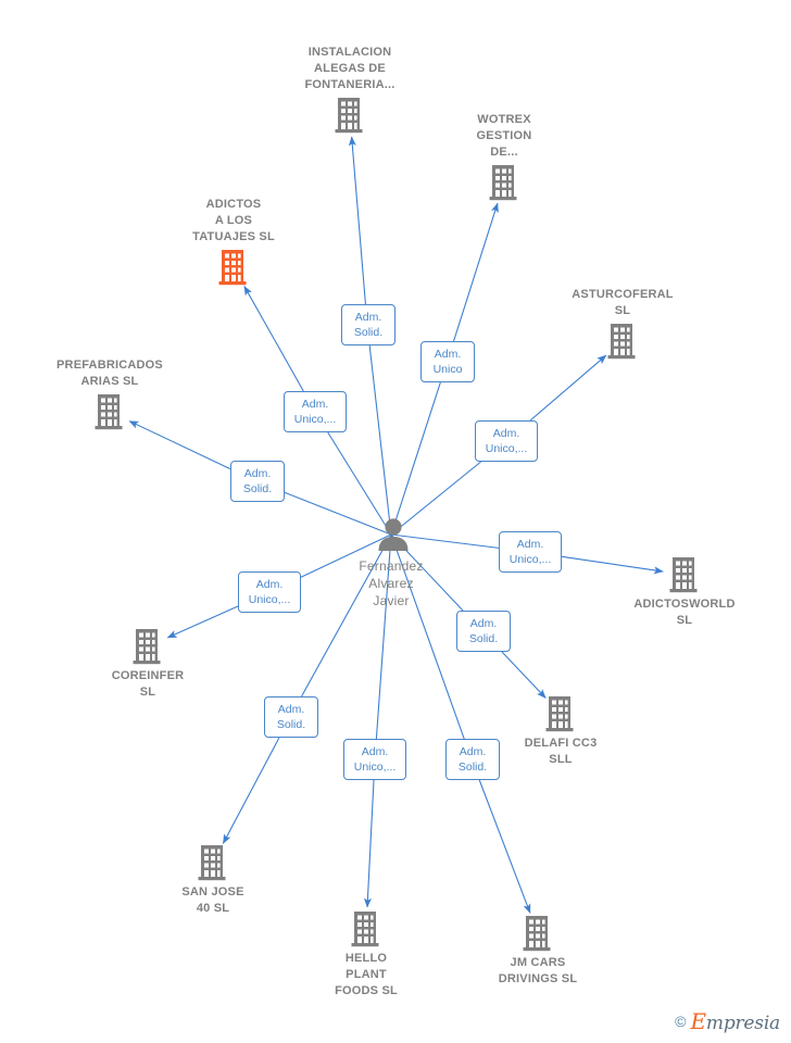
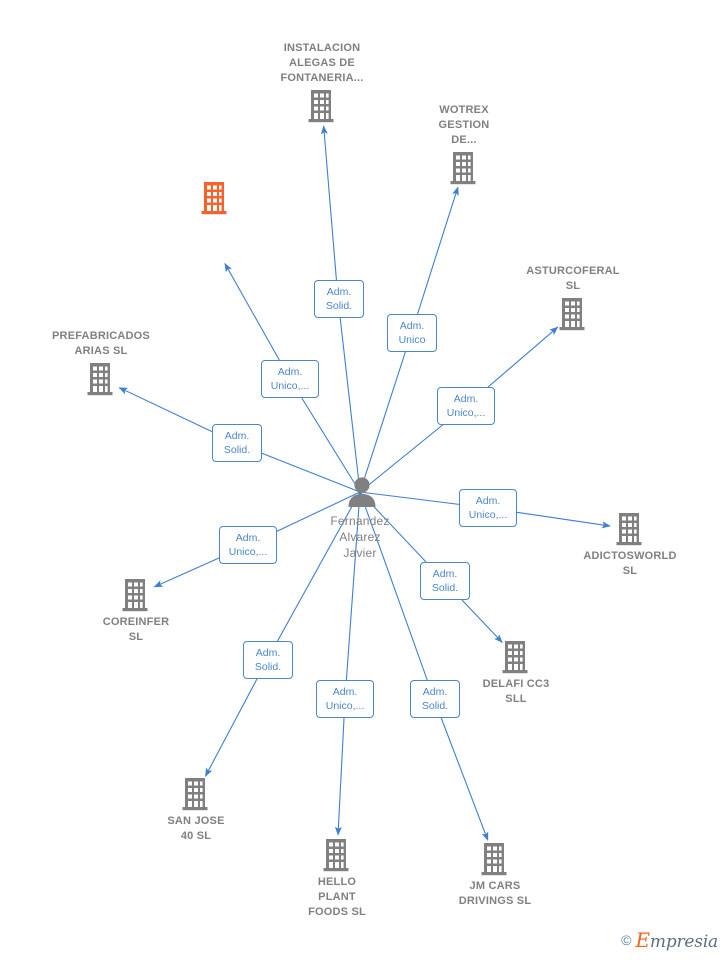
  INSTALACION
  ALEGAS DE
  FONTANERIA...
  WOTREX
  GESTION
  DE...
- ADICTOS
- A LOS
- TATUAJES SL
  ASTURCOFERAL
  SL
  PREFABRICADOS
  ARIAS SL
  ADICTOSWORLD
  SL
  COREINFER
  SL
  DELAFI CC3
  SLL
  SAN JOSE
  40 SL
  HELLO
  PLANT
  FOODS SL
  JM CARS
  DRIVINGS SL
  Fernandez
  Alvarez
  Javier
  Adm.
  Solid.
  Adm.
  Unico
  Adm.
  Unico,...
  Adm.
  Unico,...
  Adm.
  Solid.
  Adm.
  Unico,...
  Adm.
  Unico,...
  Adm.
  Solid.
  Adm.
  Solid.
  Adm.
  Unico,...
  Adm.
  Solid.
  ©
  Empresia
